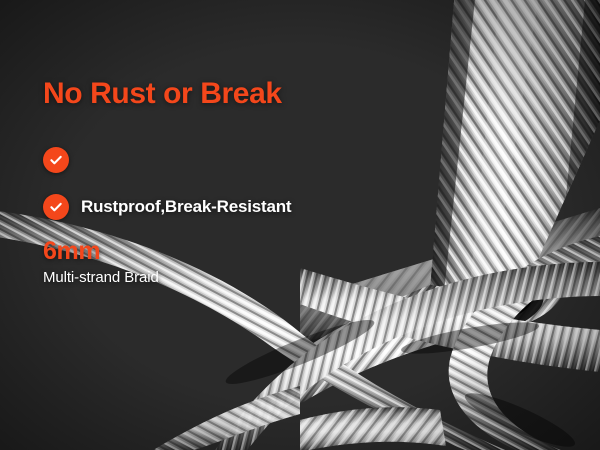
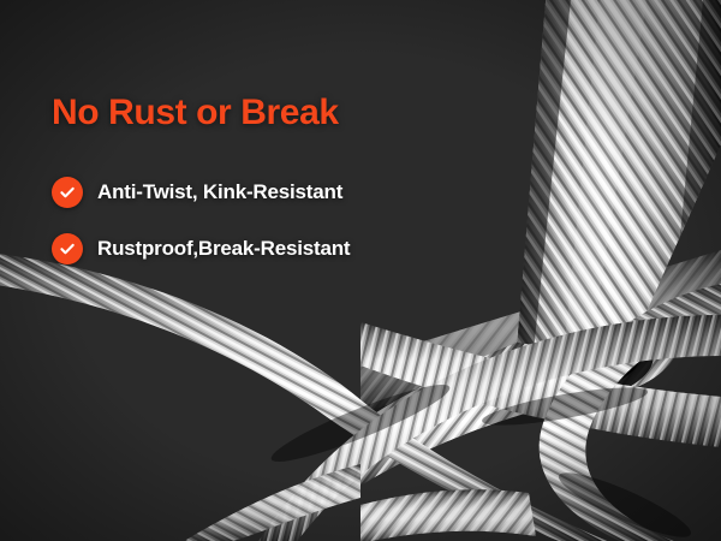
  No Rust or Break
+ Anti-Twist, Kink-Resistant
  Rustproof,Break-Resistant
- 6mm
- Multi-strand Braid
